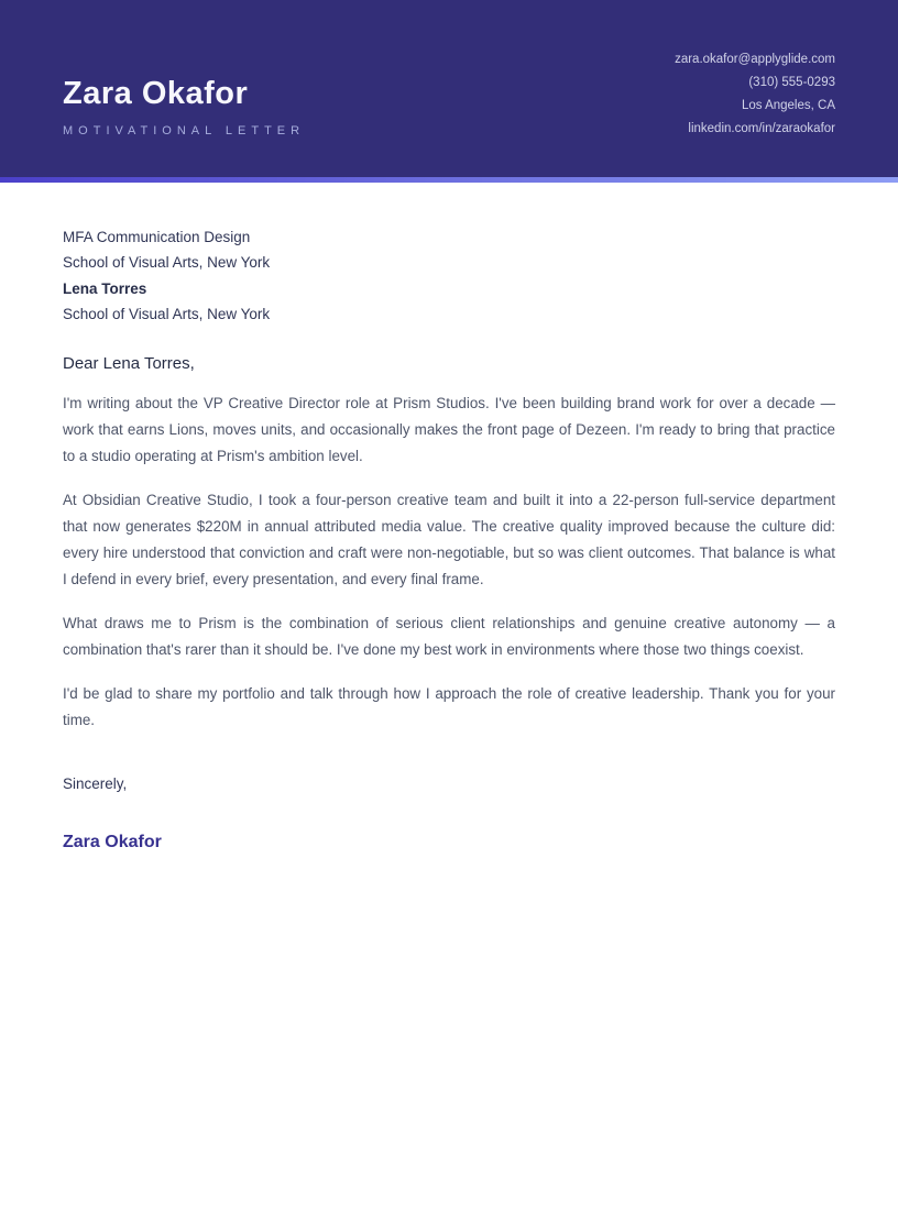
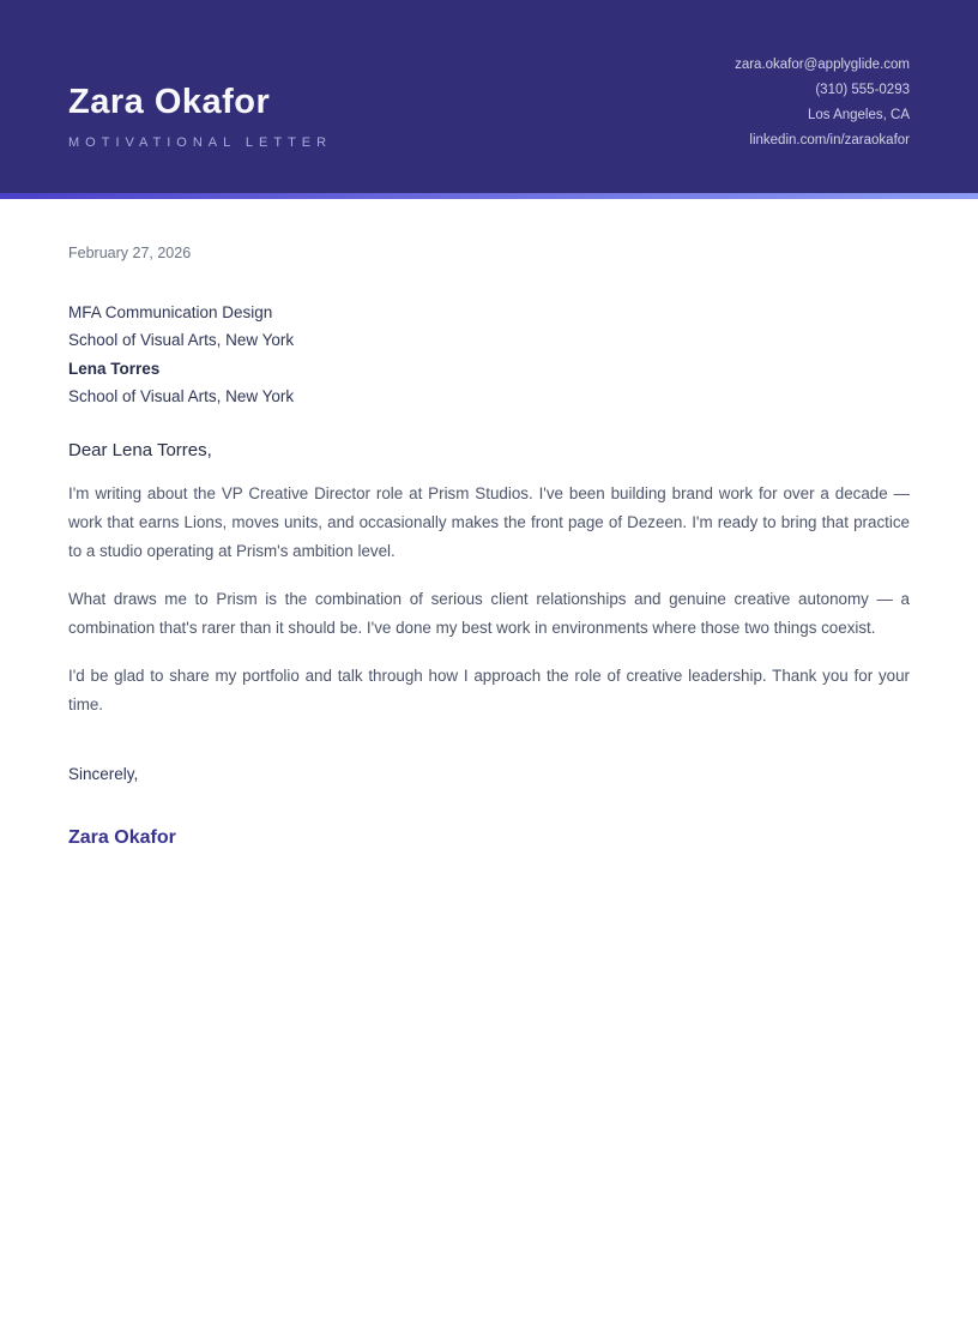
  Zara Okafor
  MOTIVATIONAL LETTER
  zara.okafor@applyglide.com
  (310) 555-0293
  Los Angeles, CA
  linkedin.com/in/zaraokafor
+ February 27, 2026
  MFA Communication Design
  School of Visual Arts, New York
  Lena Torres
  School of Visual Arts, New York
  Dear Lena Torres,
  I'm writing about the VP Creative Director role at Prism Studios. I've been building brand work for over a decade — work that earns Lions, moves units, and occasionally makes the front page of Dezeen. I'm ready to bring that practice to a studio operating at Prism's ambition level.
- At Obsidian Creative Studio, I took a four-person creative team and built it into a 22-person full-service department that now generates $220M in annual attributed media value. The creative quality improved because the culture did: every hire understood that conviction and craft were non-negotiable, but so was client outcomes. That balance is what I defend in every brief, every presentation, and every final frame.
  What draws me to Prism is the combination of serious client relationships and genuine creative autonomy — a combination that's rarer than it should be. I've done my best work in environments where those two things coexist.
  I'd be glad to share my portfolio and talk through how I approach the role of creative leadership. Thank you for your time.
  Sincerely,
  Zara Okafor
